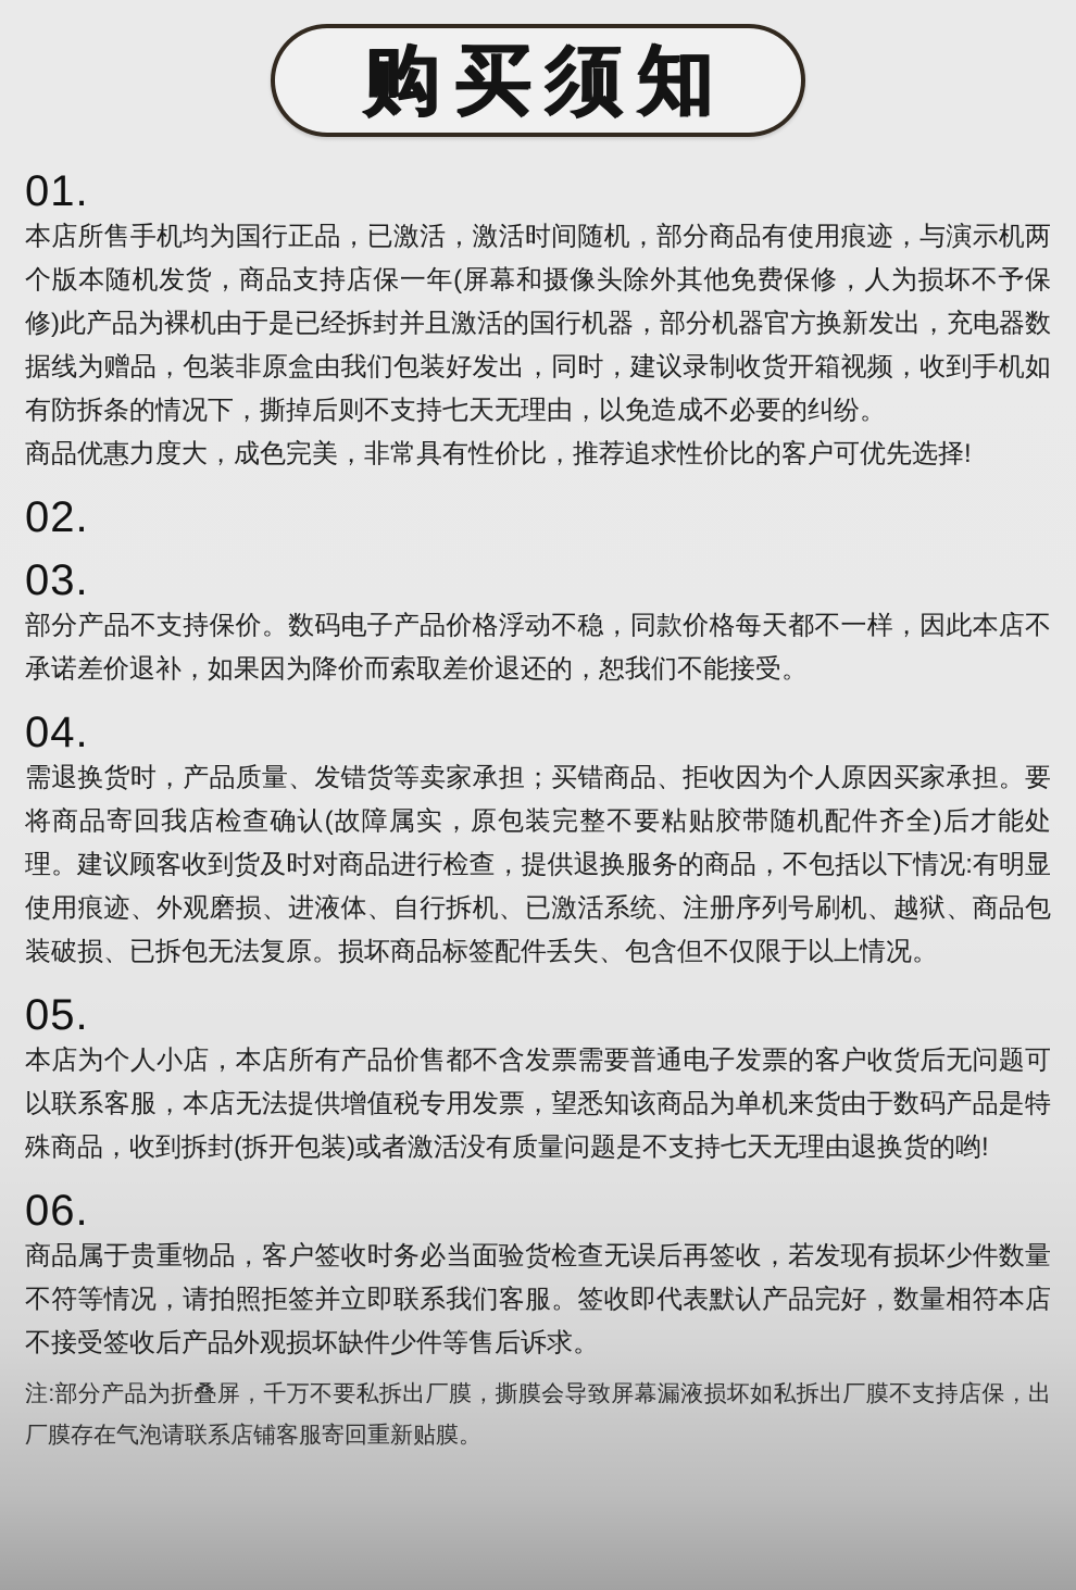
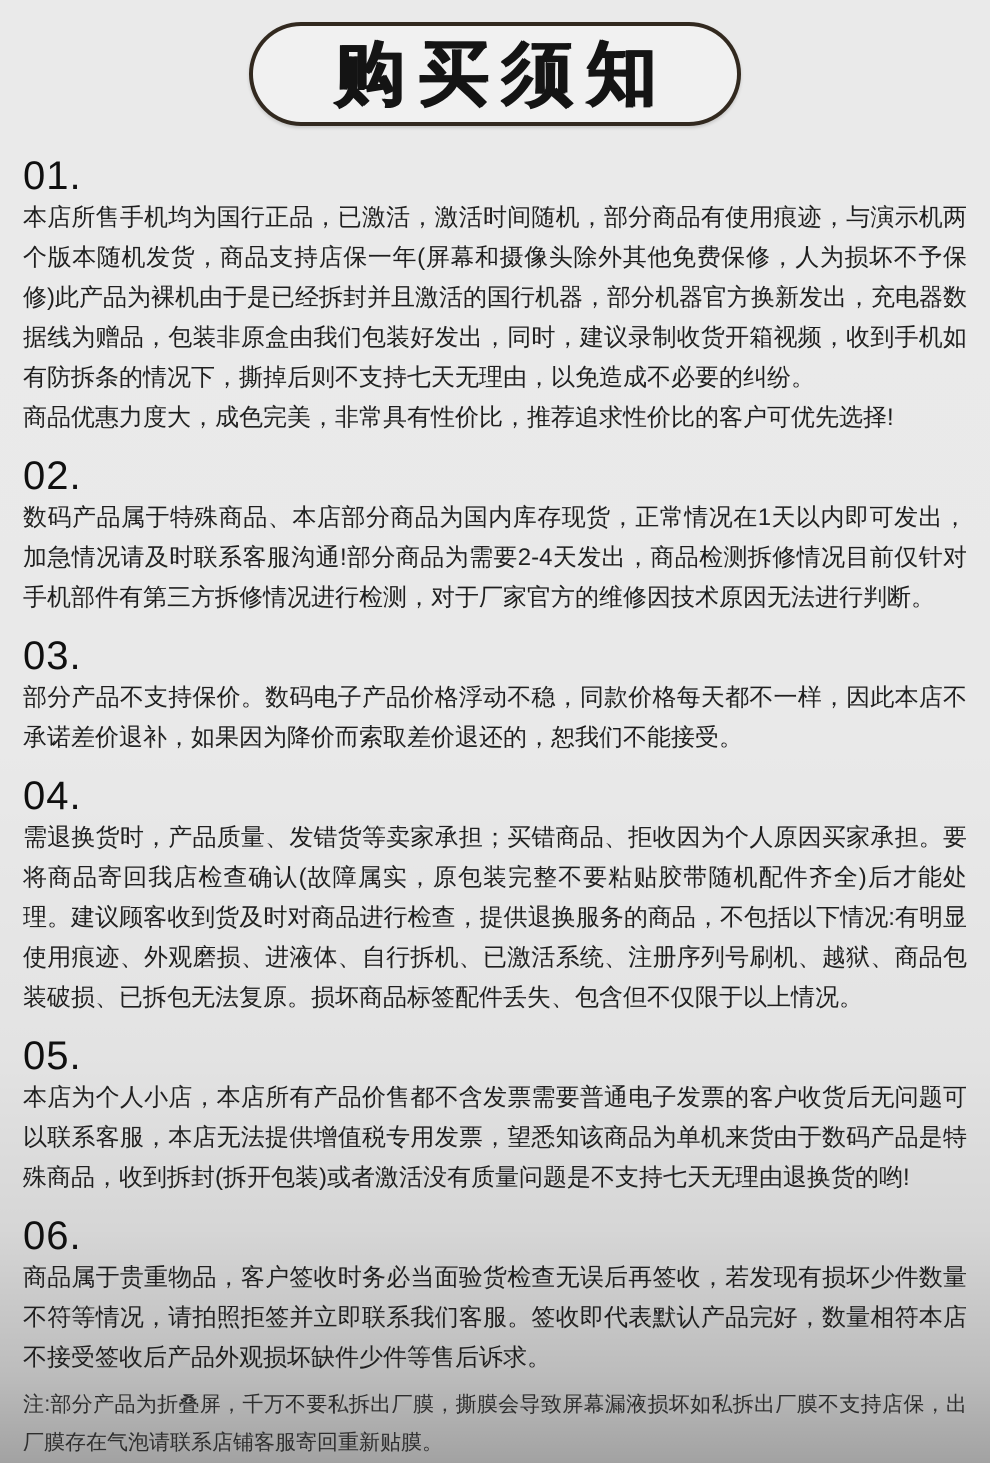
  购买须知
  01.
  本店所售手机均为国行正品，已激活，激活时间随机，部分商品有使用痕迹，与演示机两个版本随机发货，商品支持店保一年(屏幕和摄像头除外其他免费保修，人为损坏不予保修)此产品为裸机由于是已经拆封并且激活的国行机器，部分机器官方换新发出，充电器数据线为赠品，包装非原盒由我们包装好发出，同时，建议录制收货开箱视频，收到手机如有防拆条的情况下，撕掉后则不支持七天无理由，以免造成不必要的纠纷。
  商品优惠力度大，成色完美，非常具有性价比，推荐追求性价比的客户可优先选择!
  02.
+ 数码产品属于特殊商品、本店部分商品为国内库存现货，正常情况在1天以内即可发出，加急情况请及时联系客服沟通!部分商品为需要2-4天发出，商品检测拆修情况目前仅针对手机部件有第三方拆修情况进行检测，对于厂家官方的维修因技术原因无法进行判断。
  03.
  部分产品不支持保价。数码电子产品价格浮动不稳，同款价格每天都不一样，因此本店不承诺差价退补，如果因为降价而索取差价退还的，恕我们不能接受。
  04.
  需退换货时，产品质量、发错货等卖家承担；买错商品、拒收因为个人原因买家承担。要将商品寄回我店检查确认(故障属实，原包装完整不要粘贴胶带随机配件齐全)后才能处理。建议顾客收到货及时对商品进行检查，提供退换服务的商品，不包括以下情况:有明显使用痕迹、外观磨损、进液体、自行拆机、已激活系统、注册序列号刷机、越狱、商品包装破损、已拆包无法复原。损坏商品标签配件丢失、包含但不仅限于以上情况。
  05.
  本店为个人小店，本店所有产品价售都不含发票需要普通电子发票的客户收货后无问题可以联系客服，本店无法提供增值税专用发票，望悉知该商品为单机来货由于数码产品是特殊商品，收到拆封(拆开包装)或者激活没有质量问题是不支持七天无理由退换货的哟!
  06.
  商品属于贵重物品，客户签收时务必当面验货检查无误后再签收，若发现有损坏少件数量不符等情况，请拍照拒签并立即联系我们客服。签收即代表默认产品完好，数量相符本店不接受签收后产品外观损坏缺件少件等售后诉求。
  注:部分产品为折叠屏，千万不要私拆出厂膜，撕膜会导致屏幕漏液损坏如私拆出厂膜不支持店保，出厂膜存在气泡请联系店铺客服寄回重新贴膜。
